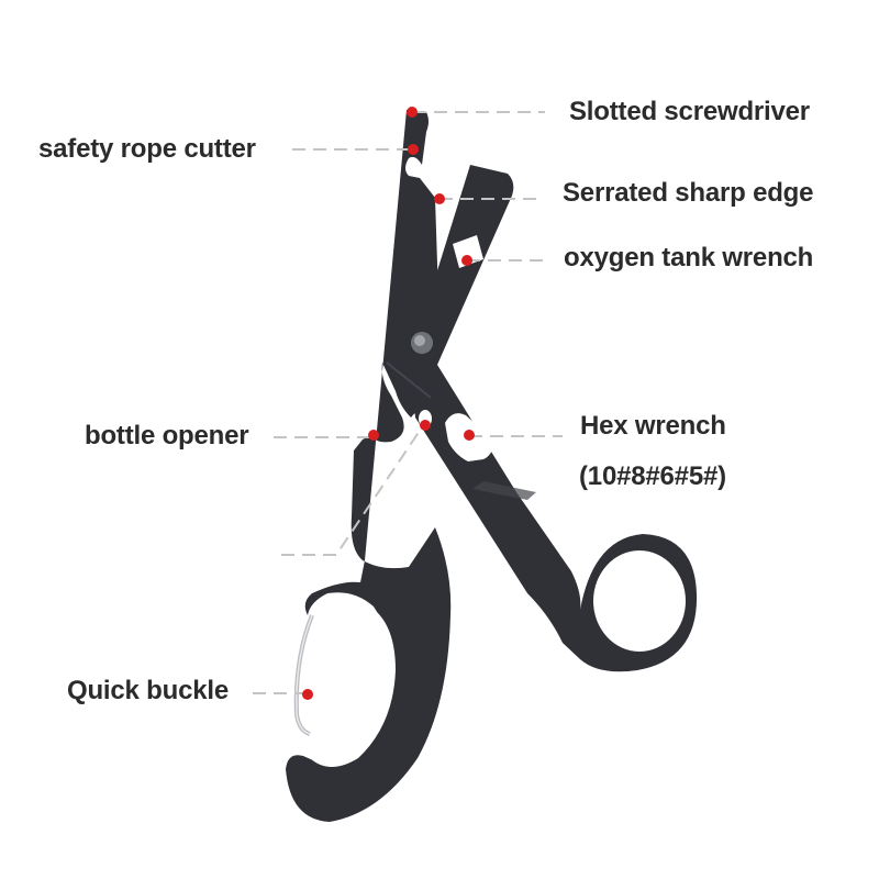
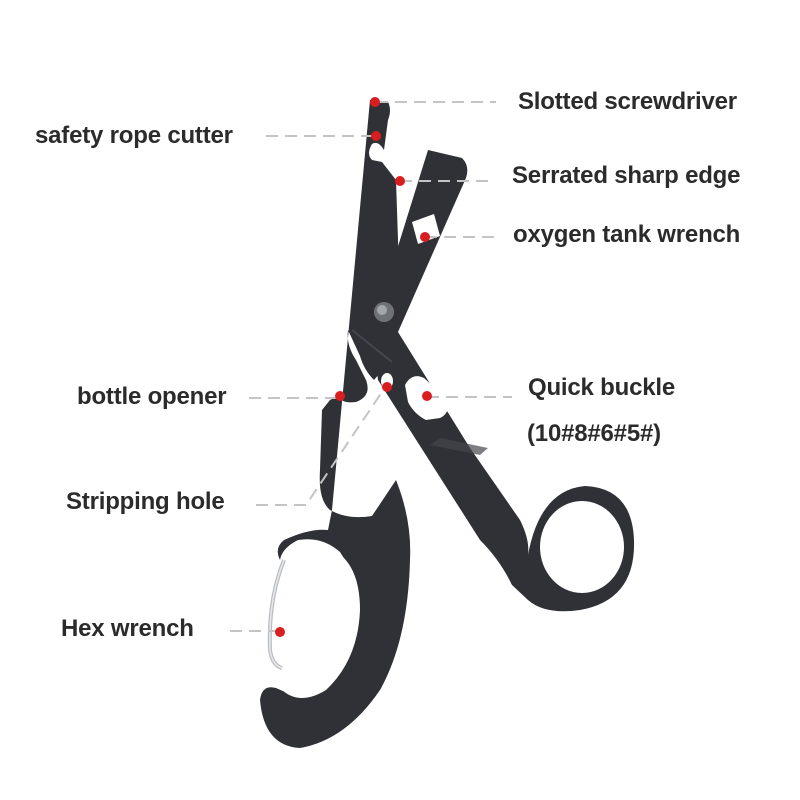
  Slotted screwdriver
  safety rope cutter
  Serrated sharp edge
  oxygen tank wrench
  bottle opener
- Hex wrench
+ Quick buckle
  (10#8#6#5#)
+ Stripping hole
- Quick buckle
+ Hex wrench
